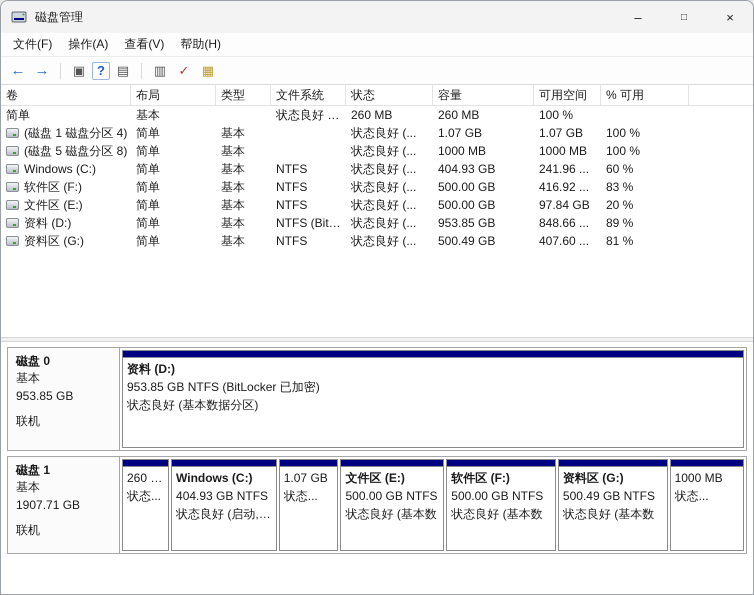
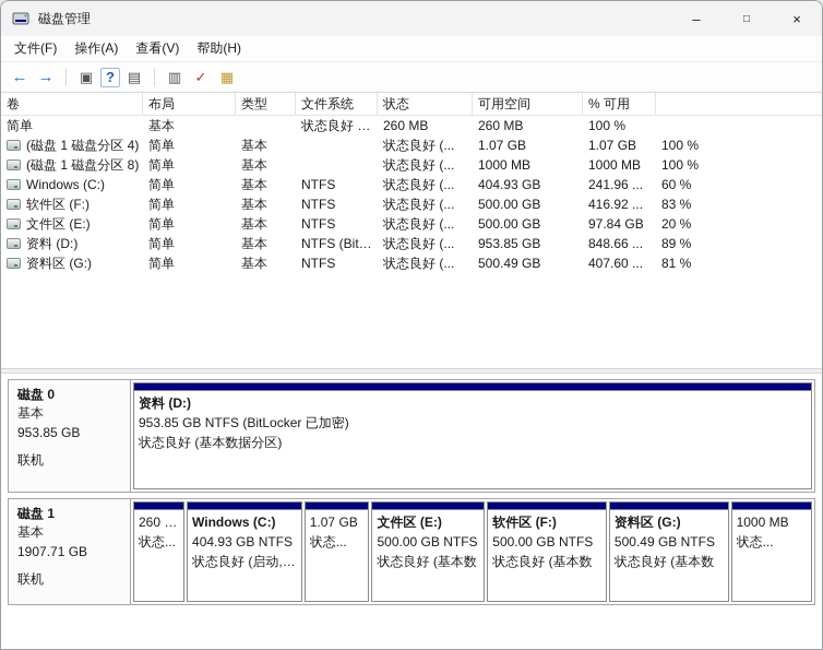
  磁盘管理
  –
  □
  ×
  文件(F)
  操作(A)
  查看(V)
  帮助(H)
  ←
  →
  ▣
  ?
  ▤
  ▥
  ✓
  ▦
  卷
  布局
  类型
  文件系统
  状态
- 容量
  可用空间
  % 可用
  简单
  基本
  状态良好 (...
  260 MB
  260 MB
  100 %
  (磁盘 1 磁盘分区 4)
  简单
  基本
  状态良好 (...
  1.07 GB
  1.07 GB
  100 %
- (磁盘 5 磁盘分区 8)
+ (磁盘 1 磁盘分区 8)
  简单
  基本
  状态良好 (...
  1000 MB
  1000 MB
  100 %
  Windows (C:)
  简单
  基本
  NTFS
  状态良好 (...
  404.93 GB
  241.96 ...
  60 %
  软件区 (F:)
  简单
  基本
  NTFS
  状态良好 (...
  500.00 GB
  416.92 ...
  83 %
  文件区 (E:)
  简单
  基本
  NTFS
  状态良好 (...
  500.00 GB
  97.84 GB
  20 %
  资料 (D:)
  简单
  基本
  NTFS (BitL...
  状态良好 (...
  953.85 GB
  848.66 ...
  89 %
  资料区 (G:)
  简单
  基本
  NTFS
  状态良好 (...
  500.49 GB
  407.60 ...
  81 %
  磁盘 0
  基本
  953.85 GB
  联机
  资料 (D:)
  953.85 GB NTFS (BitLocker 已加密)
  状态良好 (基本数据分区)
  磁盘 1
  基本
  1907.71 GB
  联机
  260 M
  状态...
  Windows (C:)
  404.93 GB NTFS
  状态良好 (启动, 页
  1.07 GB
  状态...
  文件区 (E:)
  500.00 GB NTFS
  状态良好 (基本数
  软件区 (F:)
  500.00 GB NTFS
  状态良好 (基本数
  资料区 (G:)
  500.49 GB NTFS
  状态良好 (基本数
  1000 MB
  状态...
